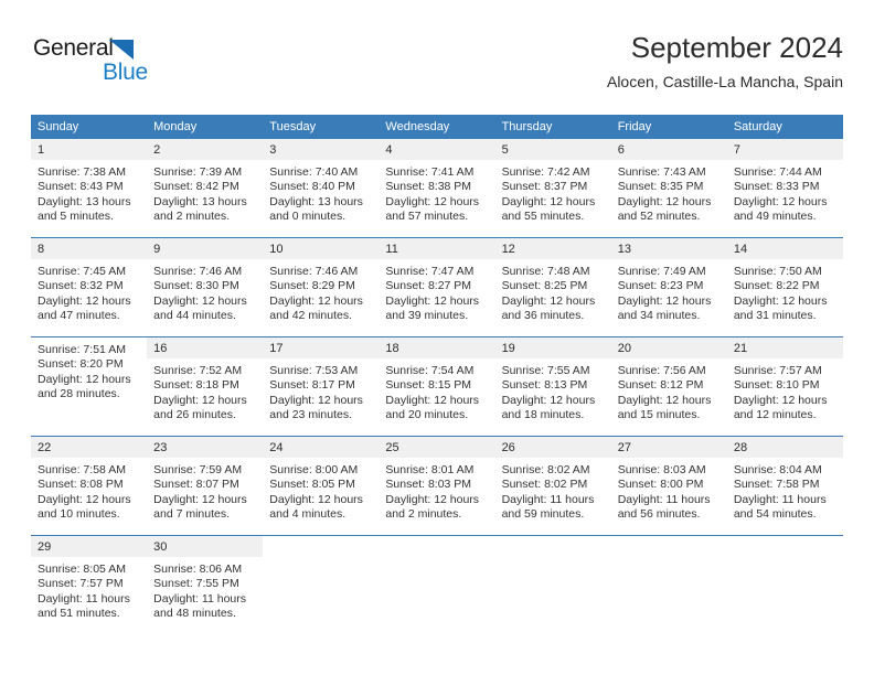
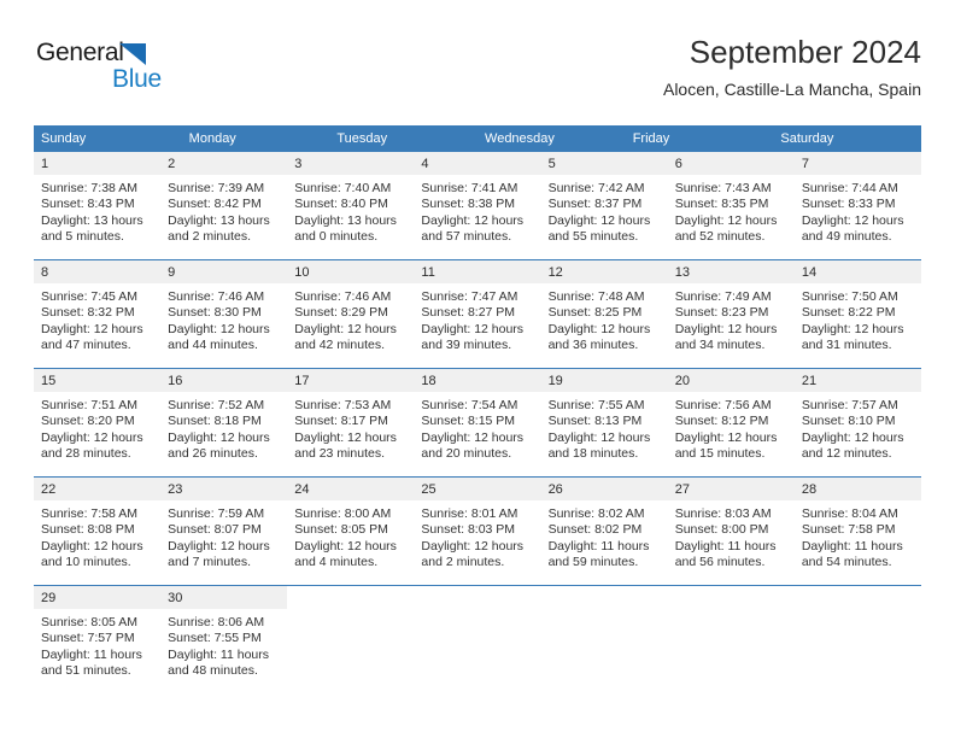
  General
  Blue
  September 2024
  Alocen, Castille-La Mancha, Spain
  Sunday
  Monday
  Tuesday
  Wednesday
- Thursday
  Friday
  Saturday
  1
  Sunrise: 7:38 AM
  Sunset: 8:43 PM
  Daylight: 13 hours
  and 5 minutes.
  2
  Sunrise: 7:39 AM
  Sunset: 8:42 PM
  Daylight: 13 hours
  and 2 minutes.
  3
  Sunrise: 7:40 AM
  Sunset: 8:40 PM
  Daylight: 13 hours
  and 0 minutes.
  4
  Sunrise: 7:41 AM
  Sunset: 8:38 PM
  Daylight: 12 hours
  and 57 minutes.
  5
  Sunrise: 7:42 AM
  Sunset: 8:37 PM
  Daylight: 12 hours
  and 55 minutes.
  6
  Sunrise: 7:43 AM
  Sunset: 8:35 PM
  Daylight: 12 hours
  and 52 minutes.
  7
  Sunrise: 7:44 AM
  Sunset: 8:33 PM
  Daylight: 12 hours
  and 49 minutes.
  8
  Sunrise: 7:45 AM
  Sunset: 8:32 PM
  Daylight: 12 hours
  and 47 minutes.
  9
  Sunrise: 7:46 AM
  Sunset: 8:30 PM
  Daylight: 12 hours
  and 44 minutes.
  10
  Sunrise: 7:46 AM
  Sunset: 8:29 PM
  Daylight: 12 hours
  and 42 minutes.
  11
  Sunrise: 7:47 AM
  Sunset: 8:27 PM
  Daylight: 12 hours
  and 39 minutes.
  12
  Sunrise: 7:48 AM
  Sunset: 8:25 PM
  Daylight: 12 hours
  and 36 minutes.
  13
  Sunrise: 7:49 AM
  Sunset: 8:23 PM
  Daylight: 12 hours
  and 34 minutes.
  14
  Sunrise: 7:50 AM
  Sunset: 8:22 PM
  Daylight: 12 hours
  and 31 minutes.
+ 15
  Sunrise: 7:51 AM
  Sunset: 8:20 PM
  Daylight: 12 hours
  and 28 minutes.
  16
  Sunrise: 7:52 AM
  Sunset: 8:18 PM
  Daylight: 12 hours
  and 26 minutes.
  17
  Sunrise: 7:53 AM
  Sunset: 8:17 PM
  Daylight: 12 hours
  and 23 minutes.
  18
  Sunrise: 7:54 AM
  Sunset: 8:15 PM
  Daylight: 12 hours
  and 20 minutes.
  19
  Sunrise: 7:55 AM
  Sunset: 8:13 PM
  Daylight: 12 hours
  and 18 minutes.
  20
  Sunrise: 7:56 AM
  Sunset: 8:12 PM
  Daylight: 12 hours
  and 15 minutes.
  21
  Sunrise: 7:57 AM
  Sunset: 8:10 PM
  Daylight: 12 hours
  and 12 minutes.
  22
  Sunrise: 7:58 AM
  Sunset: 8:08 PM
  Daylight: 12 hours
  and 10 minutes.
  23
  Sunrise: 7:59 AM
  Sunset: 8:07 PM
  Daylight: 12 hours
  and 7 minutes.
  24
  Sunrise: 8:00 AM
  Sunset: 8:05 PM
  Daylight: 12 hours
  and 4 minutes.
  25
  Sunrise: 8:01 AM
  Sunset: 8:03 PM
  Daylight: 12 hours
  and 2 minutes.
  26
  Sunrise: 8:02 AM
  Sunset: 8:02 PM
  Daylight: 11 hours
  and 59 minutes.
  27
  Sunrise: 8:03 AM
  Sunset: 8:00 PM
  Daylight: 11 hours
  and 56 minutes.
  28
  Sunrise: 8:04 AM
  Sunset: 7:58 PM
  Daylight: 11 hours
  and 54 minutes.
  29
  Sunrise: 8:05 AM
  Sunset: 7:57 PM
  Daylight: 11 hours
  and 51 minutes.
  30
  Sunrise: 8:06 AM
  Sunset: 7:55 PM
  Daylight: 11 hours
  and 48 minutes.
